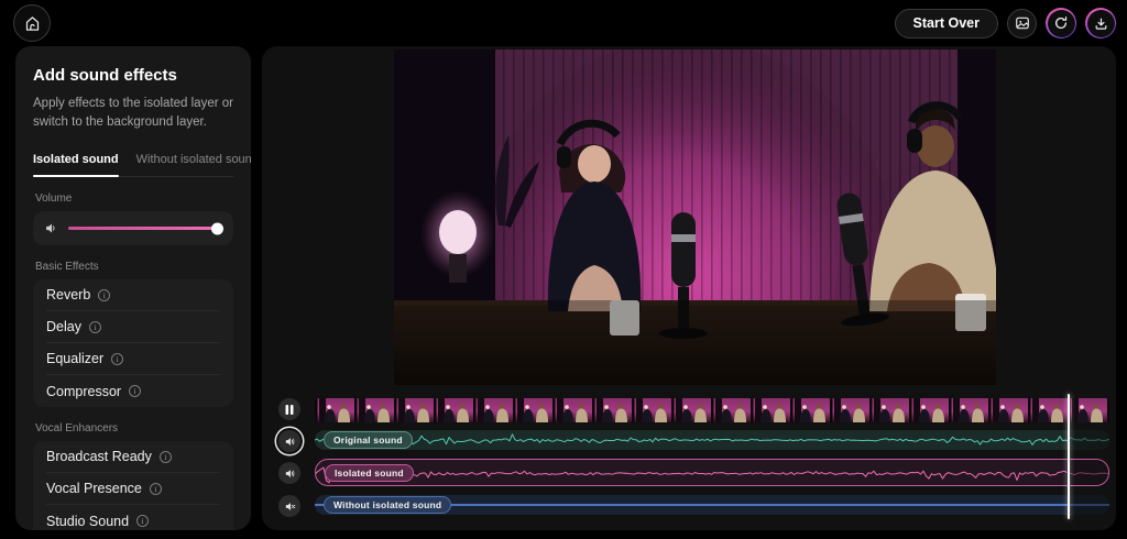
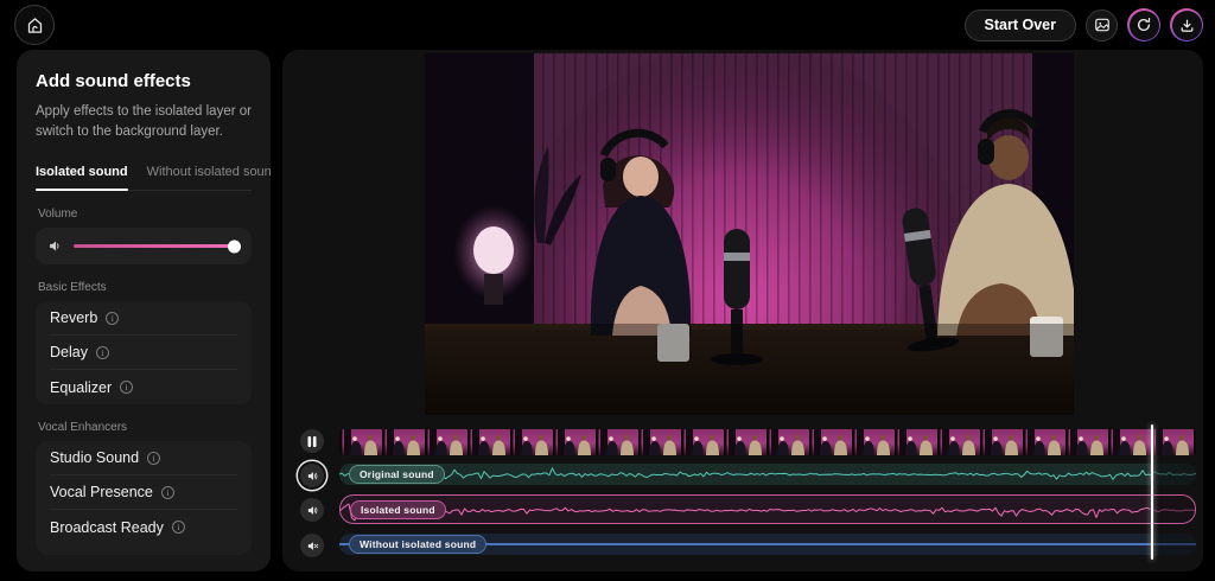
  Start Over
  Add sound effects
  Apply effects to the isolated layer or switch to the background layer.
  Isolated sound
  Without isolated soun
  Volume
  Basic Effects
  Reverb
  Delay
  Equalizer
- Compressor
  Vocal Enhancers
- Broadcast Ready
+ Studio Sound
  Vocal Presence
- Studio Sound
+ Broadcast Ready
  Original sound
  Isolated sound
  Without isolated sound
